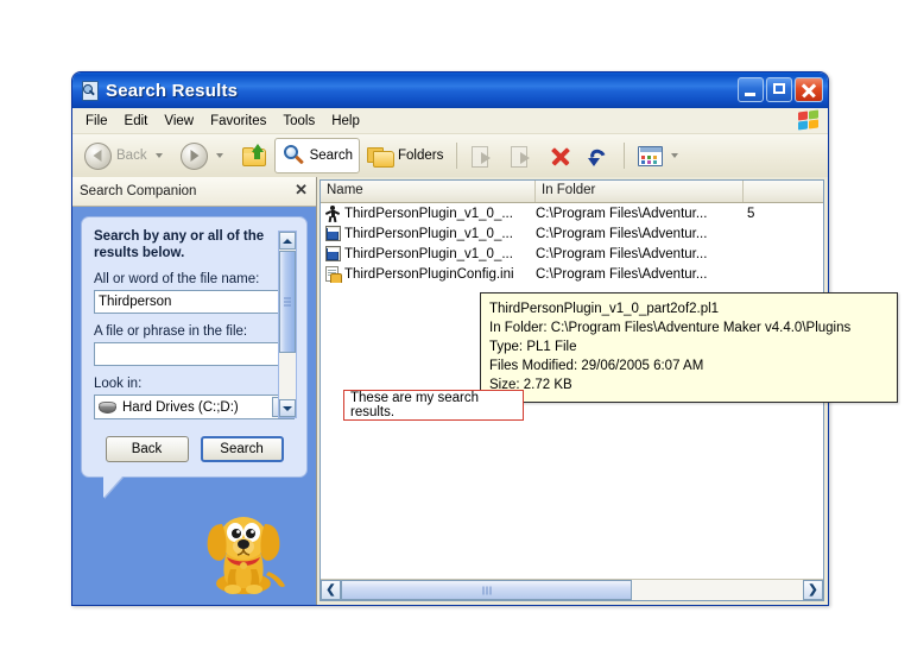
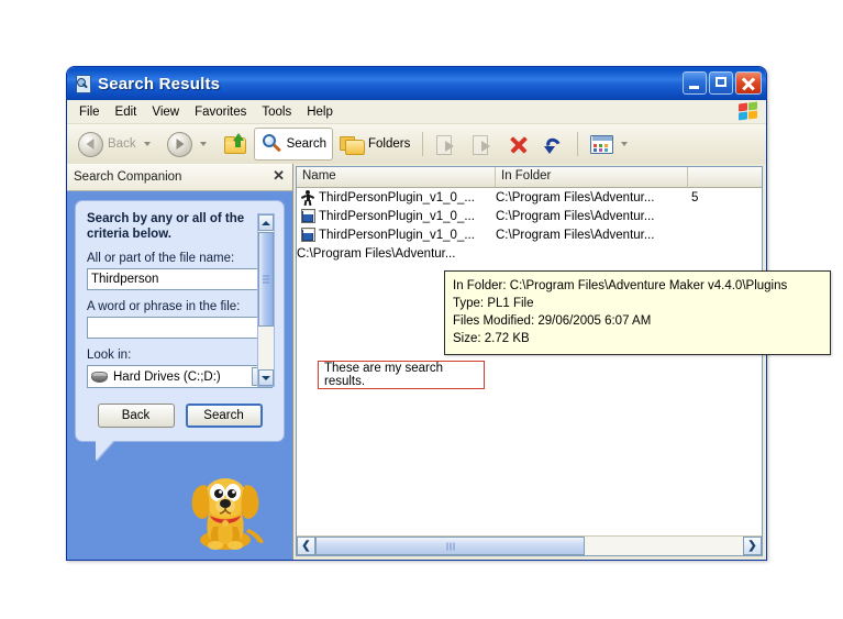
  Search Results
  File
  Edit
  View
  Favorites
  Tools
  Help
  Back
  Search
  Folders
  Search Companion
  ✕
- Search by any or all of the results below.
+ Search by any or all of the criteria below.
- All or word of the file name:
+ All or part of the file name:
  Thirdperson
- A file or phrase in the file:
+ A word or phrase in the file:
  Look in:
  Hard Drives (C:;D:)
  Back
  Search
  Name
  In Folder
  ThirdPersonPlugin_v1_0_...
  C:\Program Files\Adventur...
  5
  ThirdPersonPlugin_v1_0_...
  C:\Program Files\Adventur...
  ThirdPersonPlugin_v1_0_...
  C:\Program Files\Adventur...
- ThirdPersonPluginConfig.ini
  C:\Program Files\Adventur...
  ❮
  ❯
- ThirdPersonPlugin_v1_0_part2of2.pl1
  In Folder: C:\Program Files\Adventure Maker v4.4.0\Plugins
  Type: PL1 File
  Files Modified: 29/06/2005 6:07 AM
  Size: 2.72 KB
  These are my search results.
